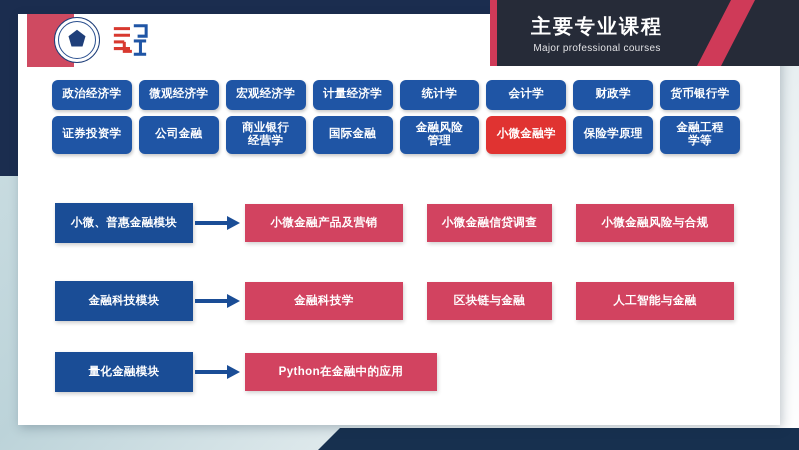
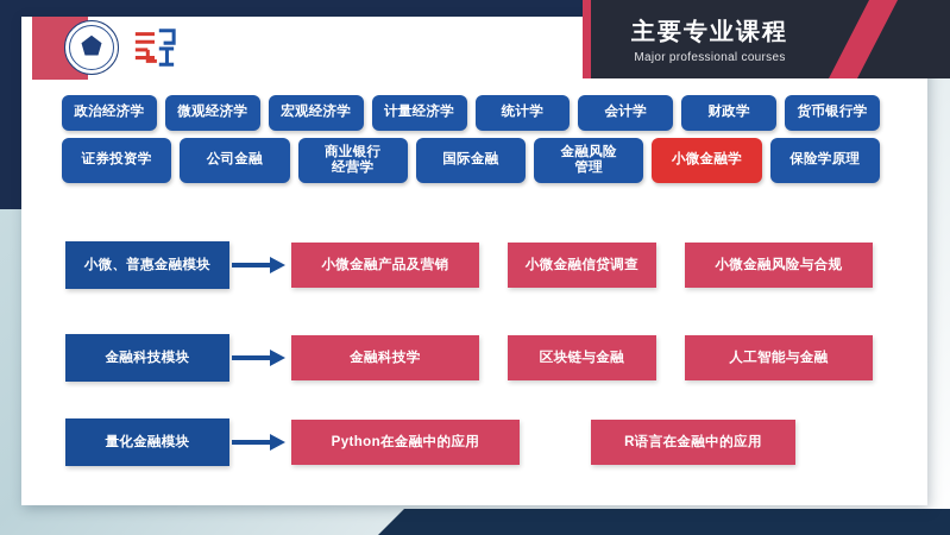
  主要专业课程
  Major professional courses
  政治经济学
  微观经济学
  宏观经济学
  计量经济学
  统计学
  会计学
  财政学
  货币银行学
  证券投资学
  公司金融
  商业银行
  经营学
  国际金融
  金融风险
  管理
  小微金融学
  保险学原理
- 金融工程
- 学等
  小微、普惠金融模块
  小微金融产品及营销
  小微金融信贷调查
  小微金融风险与合规
  金融科技模块
  金融科技学
  区块链与金融
  人工智能与金融
  量化金融模块
  Python在金融中的应用
+ R语言在金融中的应用
